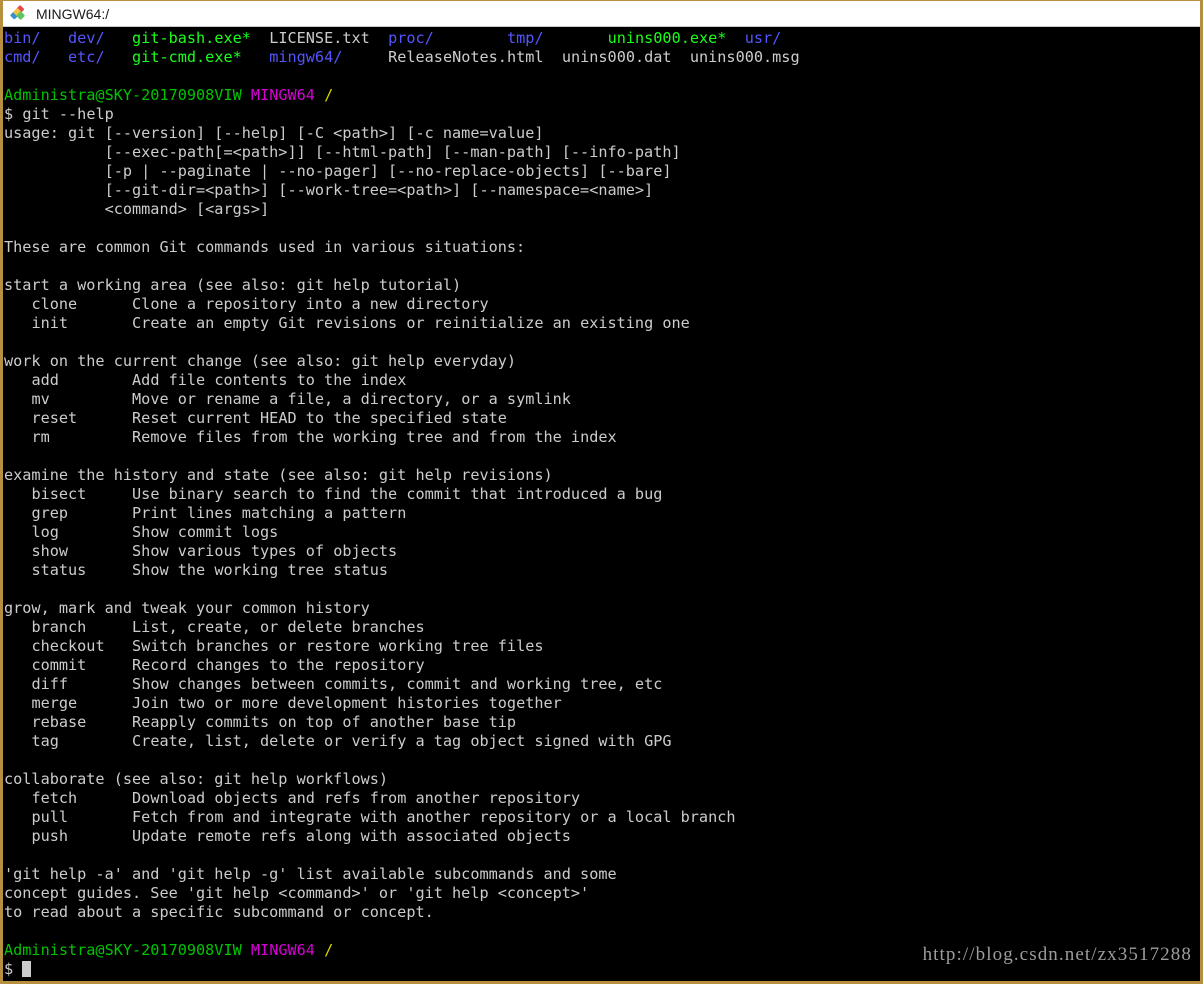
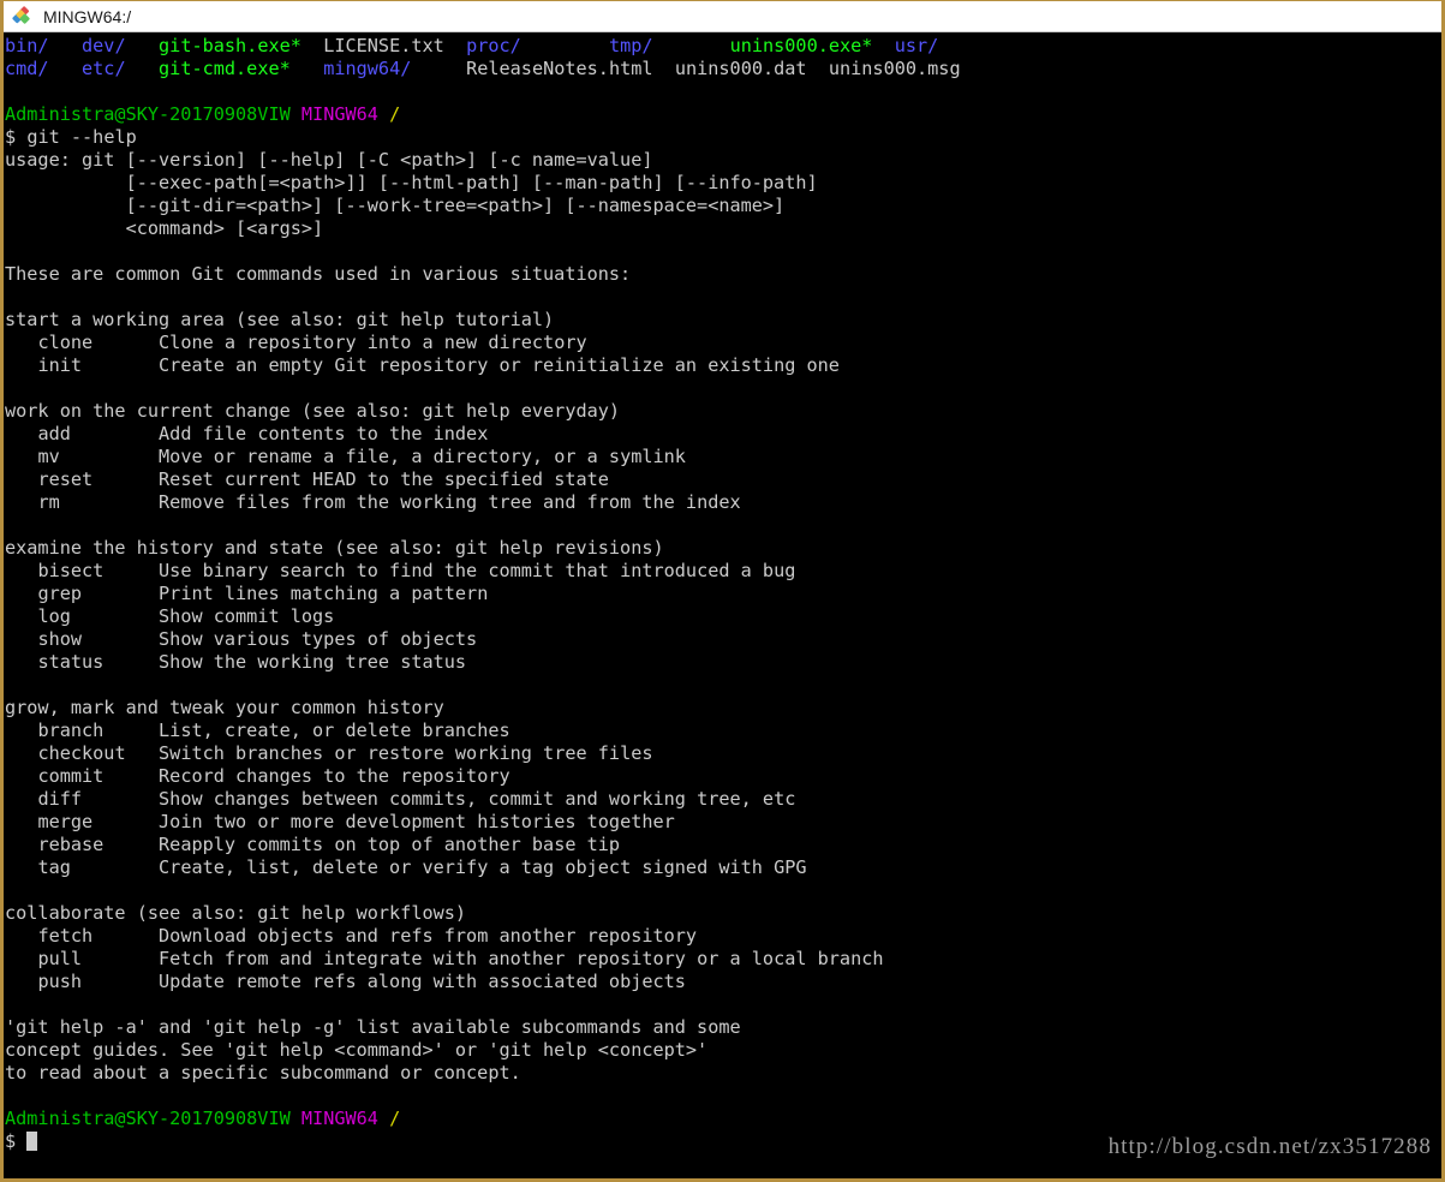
  MINGW64:/
  bin/ dev/ git-bash.exe* LICENSE.txt proc/ tmp/ unins000.exe* usr/
  cmd/ etc/ git-cmd.exe* mingw64/ ReleaseNotes.html unins000.dat unins000.msg
  Administra@SKY-20170908VIW MINGW64 /
  $ git --help
  usage: git [--version] [--help] [-C <path>] [-c name=value]
  [--exec-path[=<path>]] [--html-path] [--man-path] [--info-path]
- [-p | --paginate | --no-pager] [--no-replace-objects] [--bare]
  [--git-dir=<path>] [--work-tree=<path>] [--namespace=<name>]
  <command> [<args>]
  These are common Git commands used in various situations:
  start a working area (see also: git help tutorial)
  clone Clone a repository into a new directory
- init Create an empty Git revisions or reinitialize an existing one
+ init Create an empty Git repository or reinitialize an existing one
  work on the current change (see also: git help everyday)
  add Add file contents to the index
  mv Move or rename a file, a directory, or a symlink
  reset Reset current HEAD to the specified state
  rm Remove files from the working tree and from the index
  examine the history and state (see also: git help revisions)
  bisect Use binary search to find the commit that introduced a bug
  grep Print lines matching a pattern
  log Show commit logs
  show Show various types of objects
  status Show the working tree status
  grow, mark and tweak your common history
  branch List, create, or delete branches
  checkout Switch branches or restore working tree files
  commit Record changes to the repository
  diff Show changes between commits, commit and working tree, etc
  merge Join two or more development histories together
  rebase Reapply commits on top of another base tip
  tag Create, list, delete or verify a tag object signed with GPG
  collaborate (see also: git help workflows)
  fetch Download objects and refs from another repository
  pull Fetch from and integrate with another repository or a local branch
  push Update remote refs along with associated objects
  'git help -a' and 'git help -g' list available subcommands and some
  concept guides. See 'git help <command>' or 'git help <concept>'
  to read about a specific subcommand or concept.
  Administra@SKY-20170908VIW MINGW64 /
  $
  http://blog.csdn.net/zx3517288
